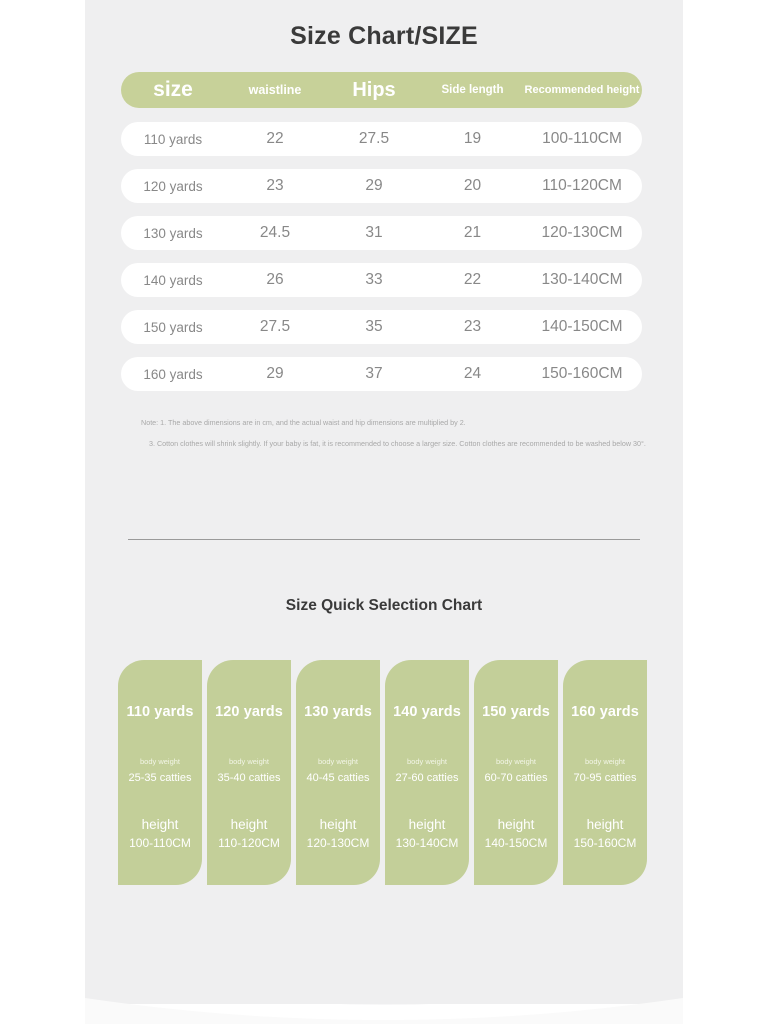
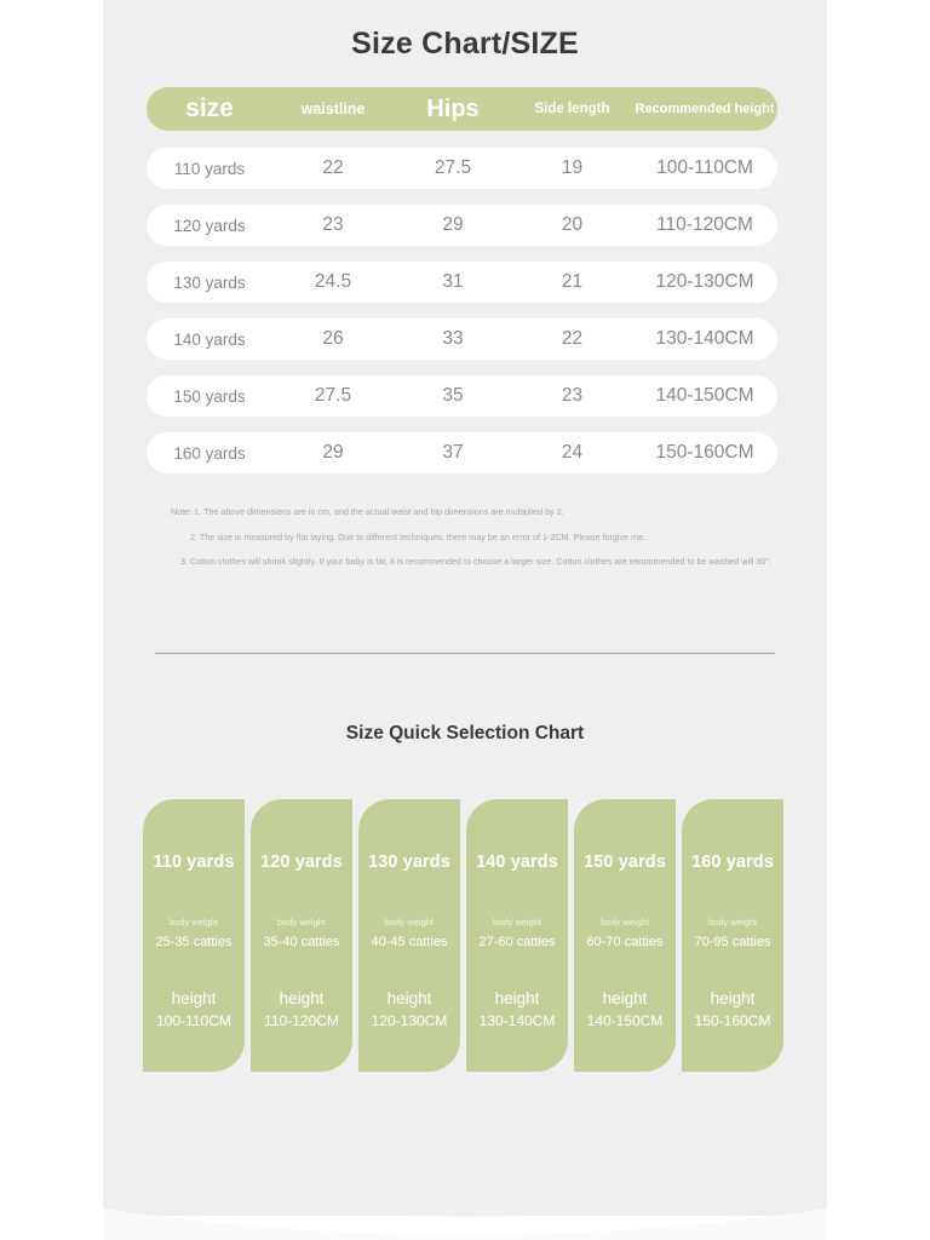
  Size Chart/SIZE
  size
  waistline
  Hips
  Side length
  Recommended height
  110 yards
  22
  27.5
  19
  100-110CM
  120 yards
  23
  29
  20
  110-120CM
  130 yards
  24.5
  31
  21
  120-130CM
  140 yards
  26
  33
  22
  130-140CM
  150 yards
  27.5
  35
  23
  140-150CM
  160 yards
  29
  37
  24
  150-160CM
  Note: 1. The above dimensions are in cm, and the actual waist and hip dimensions are multiplied by 2.
+ 2. The size is measured by flat laying. Due to different techniques, there may be an error of 1-2CM. Please forgive me.
- 3. Cotton clothes will shrink slightly. If your baby is fat, it is recommended to choose a larger size. Cotton clothes are recommended to be washed below 30°.
+ 3. Cotton clothes will shrink slightly. If your baby is fat, it is recommended to choose a larger size. Cotton clothes are recommended to be washed will 30°.
  Size Quick Selection Chart
  110 yards
  body weight
  25-35 catties
  height
  100-110CM
  120 yards
  body weight
  35-40 catties
  height
  110-120CM
  130 yards
  body weight
  40-45 catties
  height
  120-130CM
  140 yards
  body weight
  27-60 catties
  height
  130-140CM
  150 yards
  body weight
  60-70 catties
  height
  140-150CM
  160 yards
  body weight
  70-95 catties
  height
  150-160CM
